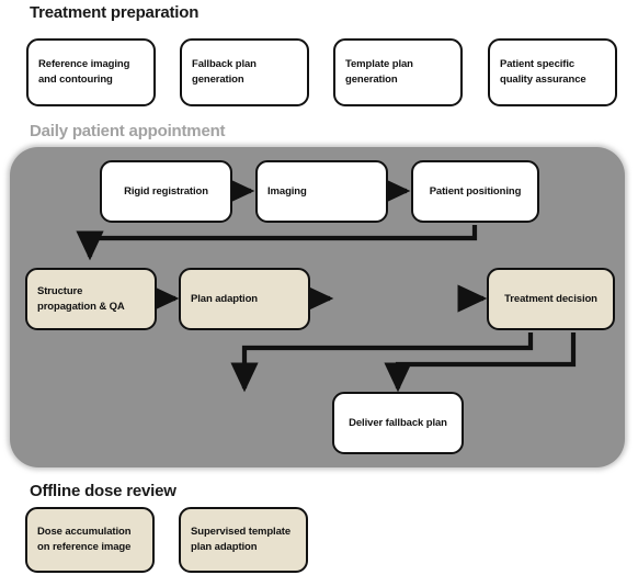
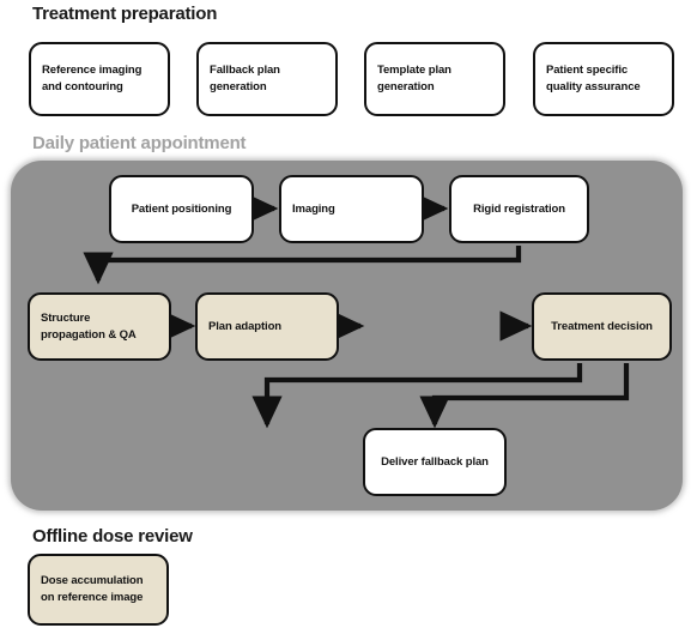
  Treatment preparation
  Reference imaging
  and contouring
  Fallback plan
  generation
  Template plan
  generation
  Patient specific
  quality assurance
  Daily patient appointment
- Rigid registration
+ Patient positioning
  Imaging
- Patient positioning
+ Rigid registration
  Structure
  propagation & QA
  Plan adaption
  Treatment decision
  Deliver fallback plan
  Offline dose review
  Dose accumulation
  on reference image
- Supervised template
- plan adaption
